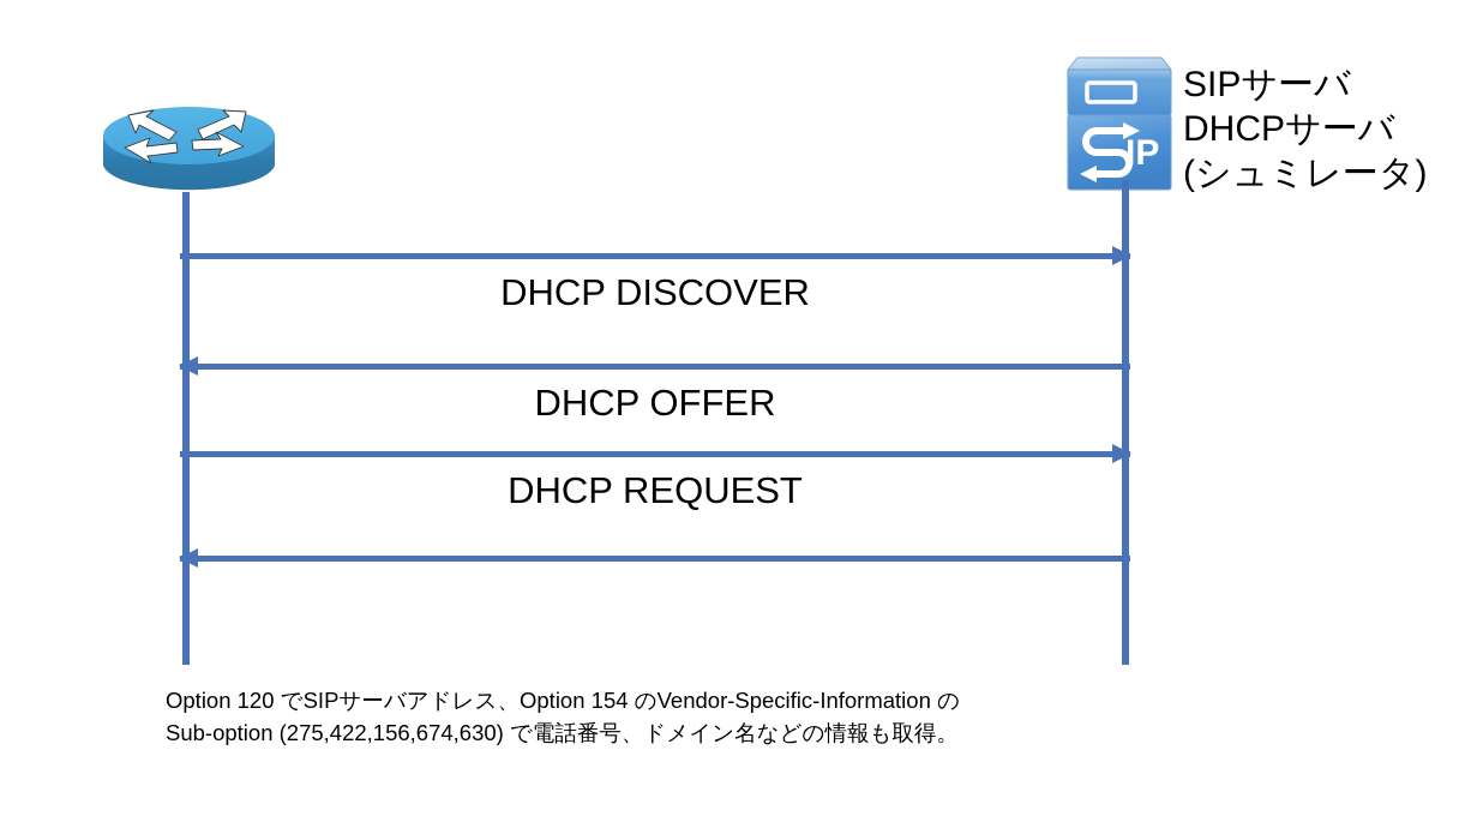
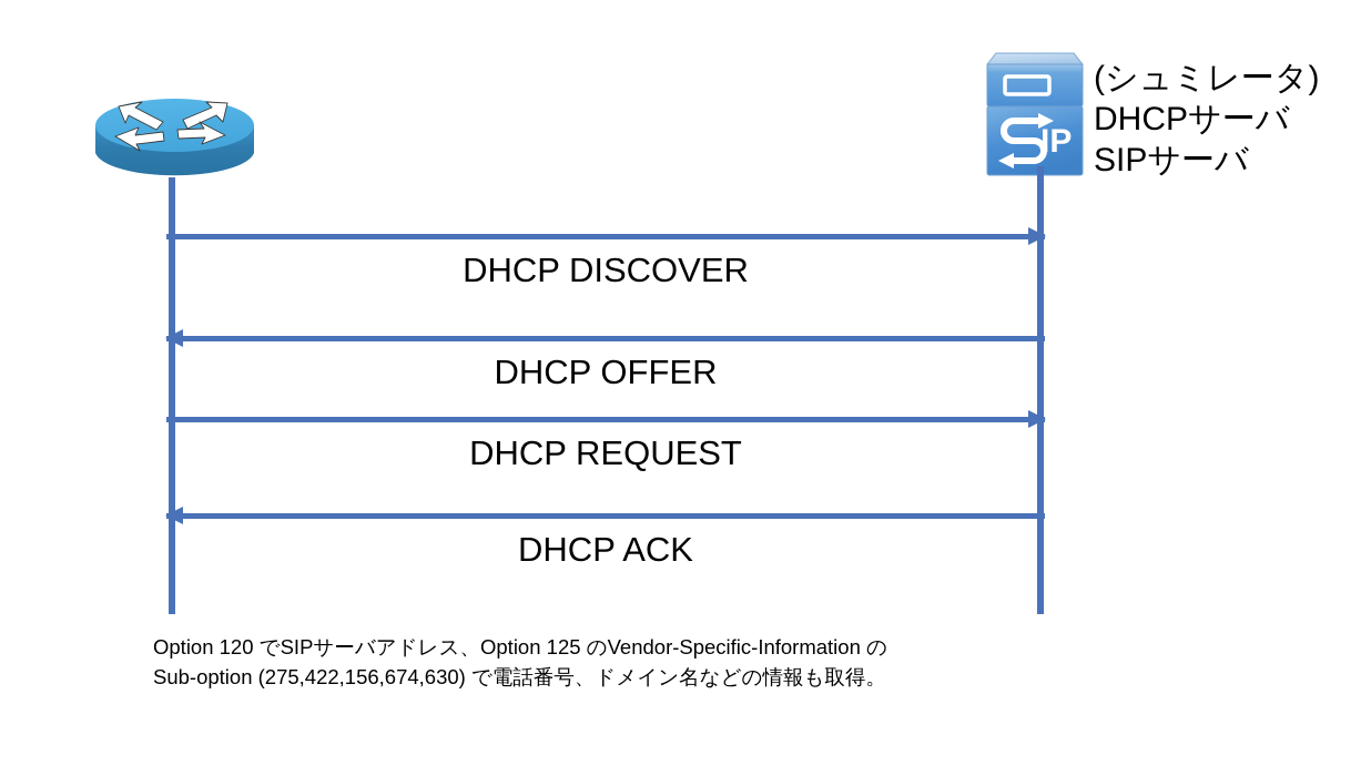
  IP
- SIPサーバ
+ (シュミレータ)
  DHCPサーバ
- (シュミレータ)
+ SIPサーバ
  DHCP DISCOVER
  DHCP OFFER
  DHCP REQUEST
+ DHCP ACK
- Option 120 でSIPサーバアドレス、Option 154 のVendor-Specific-Information の
+ Option 120 でSIPサーバアドレス、Option 125 のVendor-Specific-Information の
  Sub-option (275,422,156,674,630) で電話番号、ドメイン名などの情報も取得。
